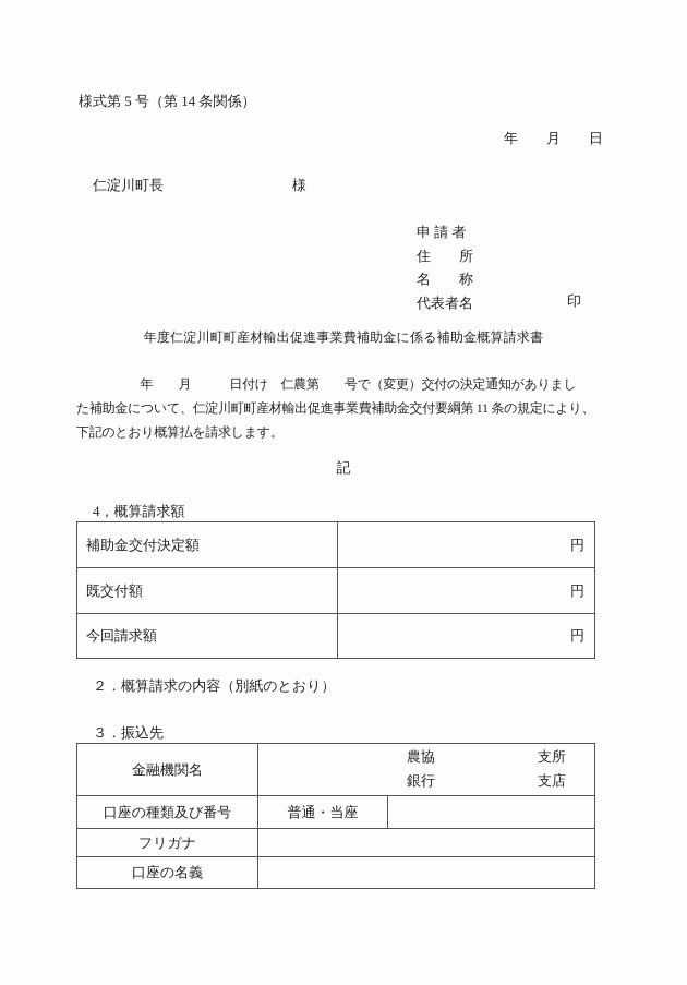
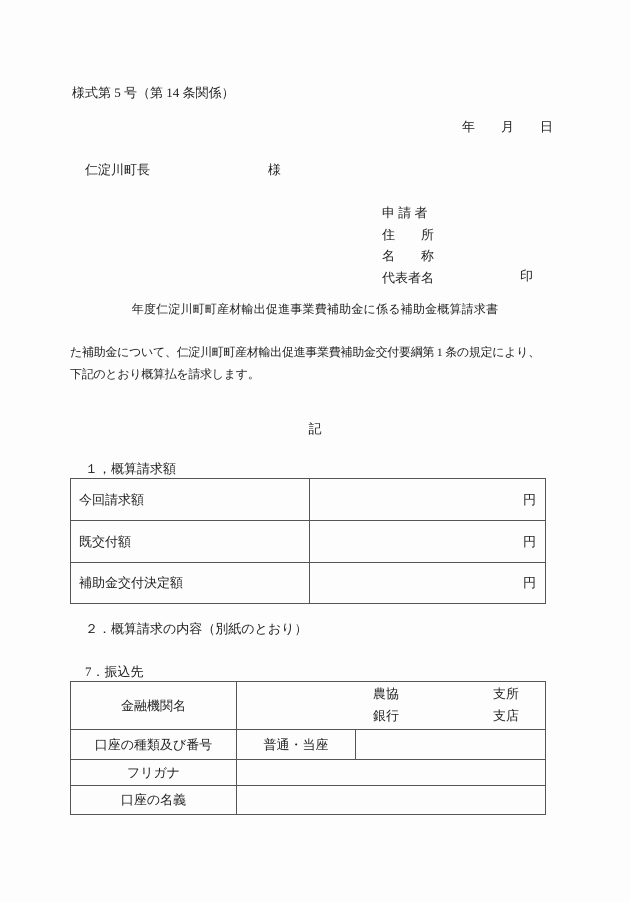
  様式第 5 号（第 14 条関係）
  年 月 日
  仁淀川町長
  様
  申 請 者
  住 所
  名 称
  代表者名
  印
  年度仁淀川町町産材輸出促進事業費補助金に係る補助金概算請求書
- 年 月 日付け 仁農第 号で（変更）交付の決定通知がありまし
- た補助金について、仁淀川町町産材輸出促進事業費補助金交付要綱第 11 条の規定により、
+ た補助金について、仁淀川町町産材輸出促進事業費補助金交付要綱第 1 条の規定により、
  下記のとおり概算払を請求します。
  記
- 4，概算請求額
+ １，概算請求額
- 補助金交付決定額	円
+ 今回請求額	円
  既交付額	円
- 今回請求額	円
+ 補助金交付決定額	円
  ２．概算請求の内容（別紙のとおり）
- ３．振込先
+ 7．振込先
  金融機関名	農協 支所 銀行 支店
  口座の種類及び番号	普通・当座
  フリガナ
  口座の名義
